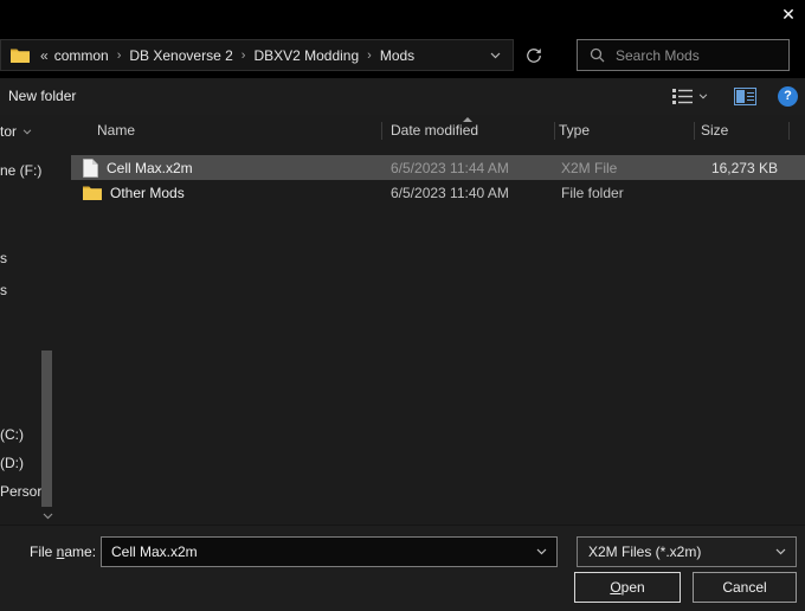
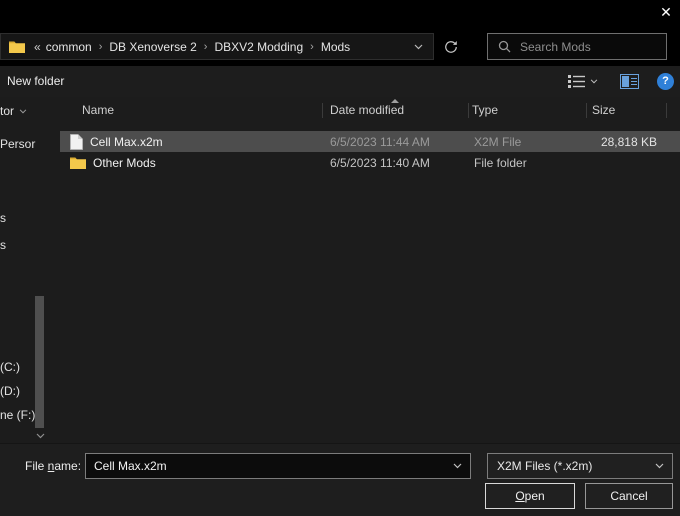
  ✕
  «
  common
  ›
  DB Xenoverse 2
  ›
  DBXV2 Modding
  ›
  Mods
  Search Mods
  New folder
  ?
  tor
- ne (F:)
+ Persor
  s
  s
  (C:)
  (D:)
- Persor
+ ne (F:)
  Name
  Date modified
  Type
  Size
  Cell Max.x2m
  6/5/2023 11:44 AM
  X2M File
- 16,273 KB
+ 28,818 KB
  Other Mods
  6/5/2023 11:40 AM
  File folder
  File name:
  Cell Max.x2m
  X2M Files (*.x2m)
  O
  pen
  Cancel
